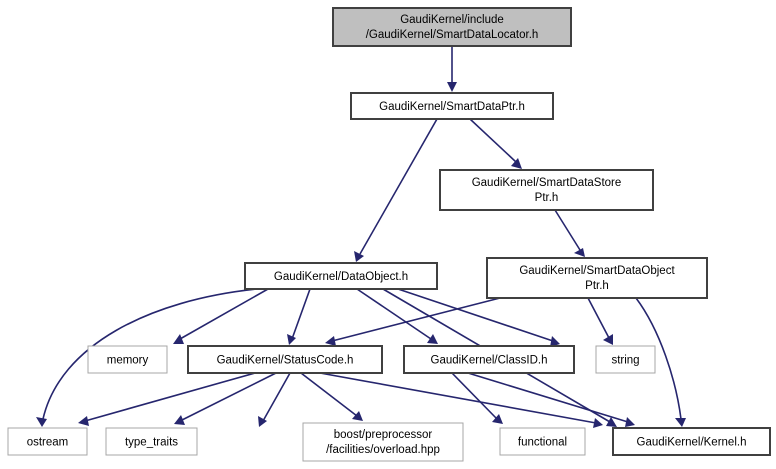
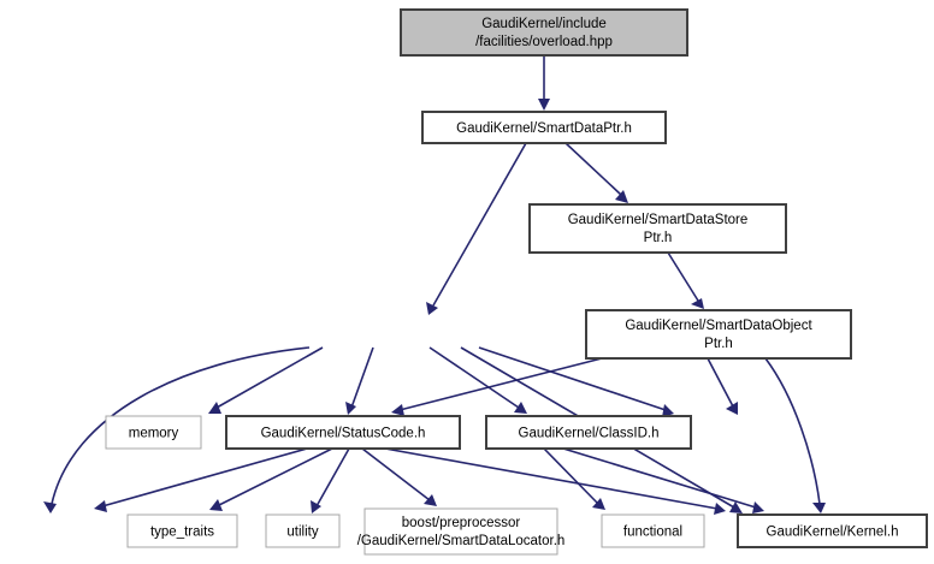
  GaudiKernel/include
- /GaudiKernel/SmartDataLocator.h
+ /facilities/overload.hpp
  GaudiKernel/SmartDataPtr.h
  GaudiKernel/SmartDataStore
  Ptr.h
- GaudiKernel/DataObject.h
  GaudiKernel/SmartDataObject
  Ptr.h
  memory
  GaudiKernel/StatusCode.h
  GaudiKernel/ClassID.h
- string
- ostream
  type_traits
+ utility
  boost/preprocessor
- /facilities/overload.hpp
+ /GaudiKernel/SmartDataLocator.h
  functional
  GaudiKernel/Kernel.h
